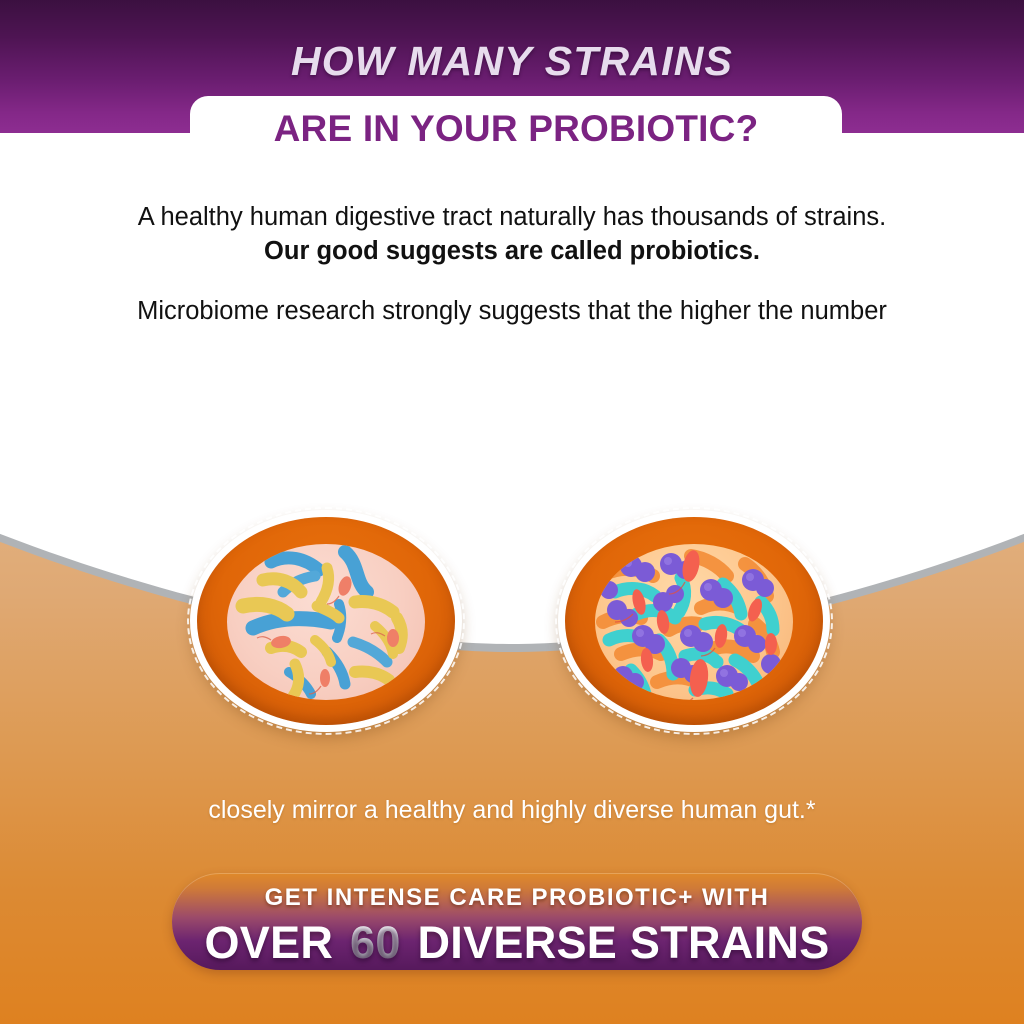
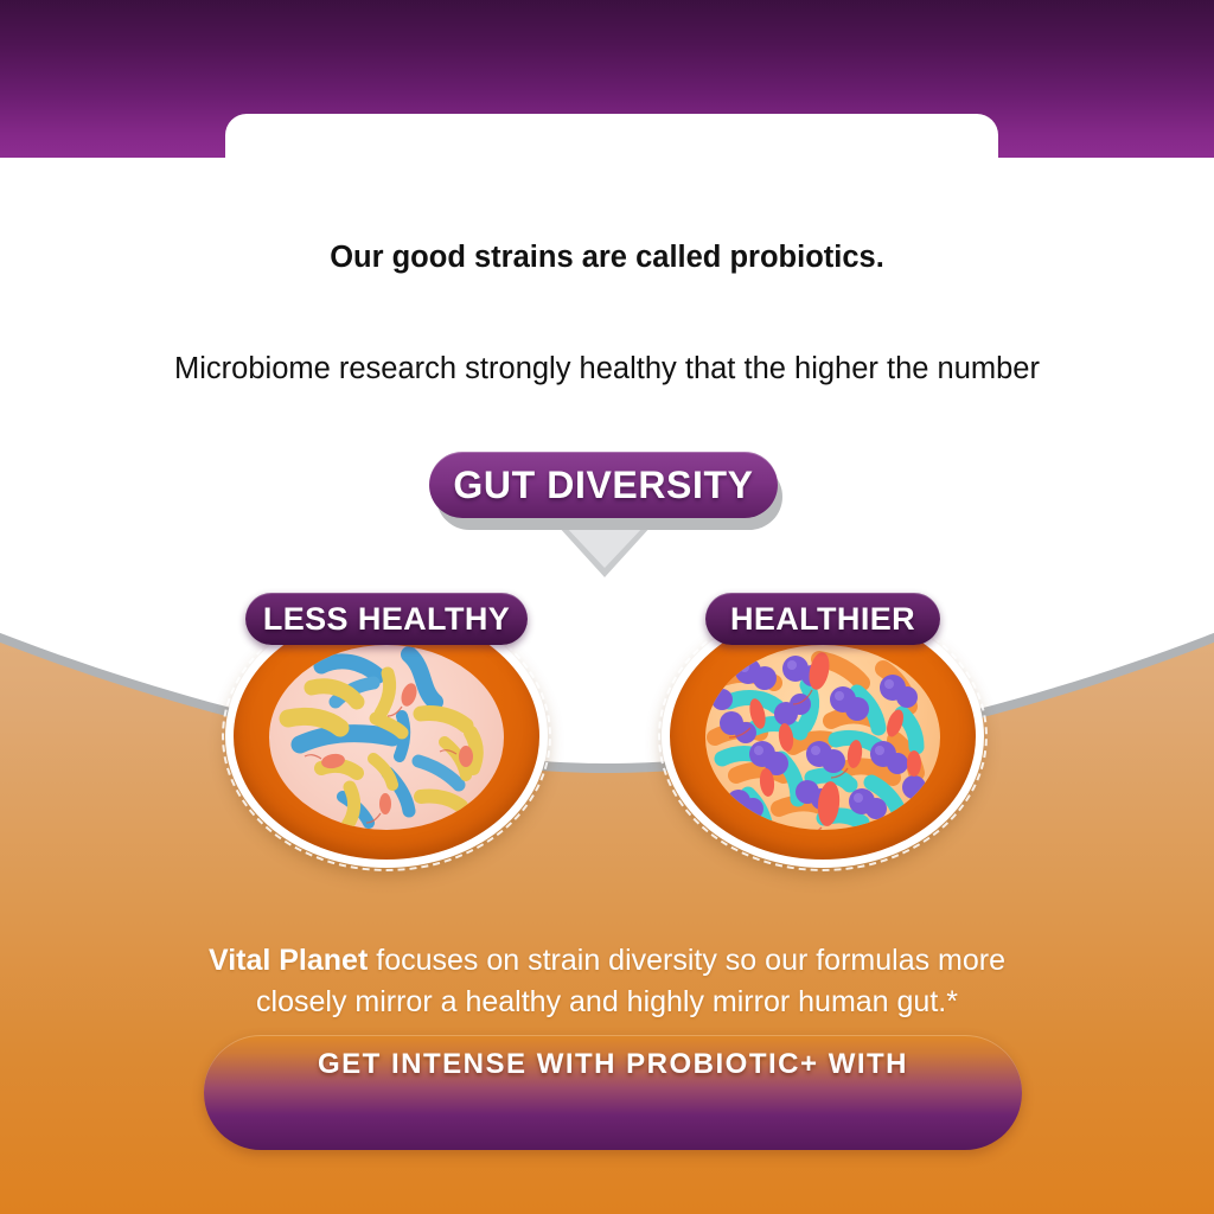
- HOW MANY STRAINS
- ARE IN YOUR PROBIOTIC?
- A healthy human digestive tract naturally has thousands of strains.
- Our good suggests are called probiotics.
+ Our good strains are called probiotics.
- Microbiome research strongly suggests that the higher the number
+ Microbiome research strongly healthy that the higher the number
+ GUT DIVERSITY
+ LESS HEALTHY
+ HEALTHIER
+ Vital Planet focuses on strain diversity so our formulas more
- closely mirror a healthy and highly diverse human gut.*
+ closely mirror a healthy and highly mirror human gut.*
- GET INTENSE CARE PROBIOTIC+ WITH
+ GET INTENSE WITH PROBIOTIC+ WITH
- OVER 60 DIVERSE STRAINS
